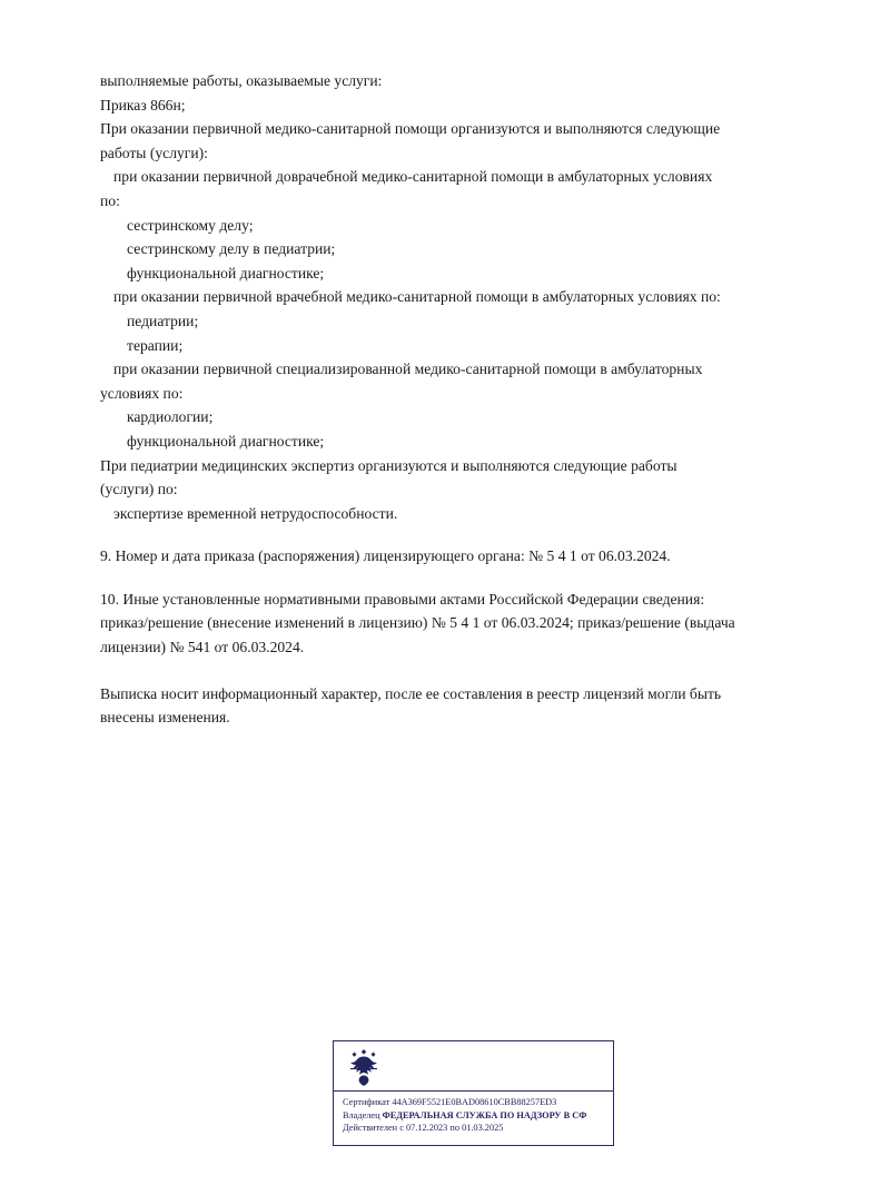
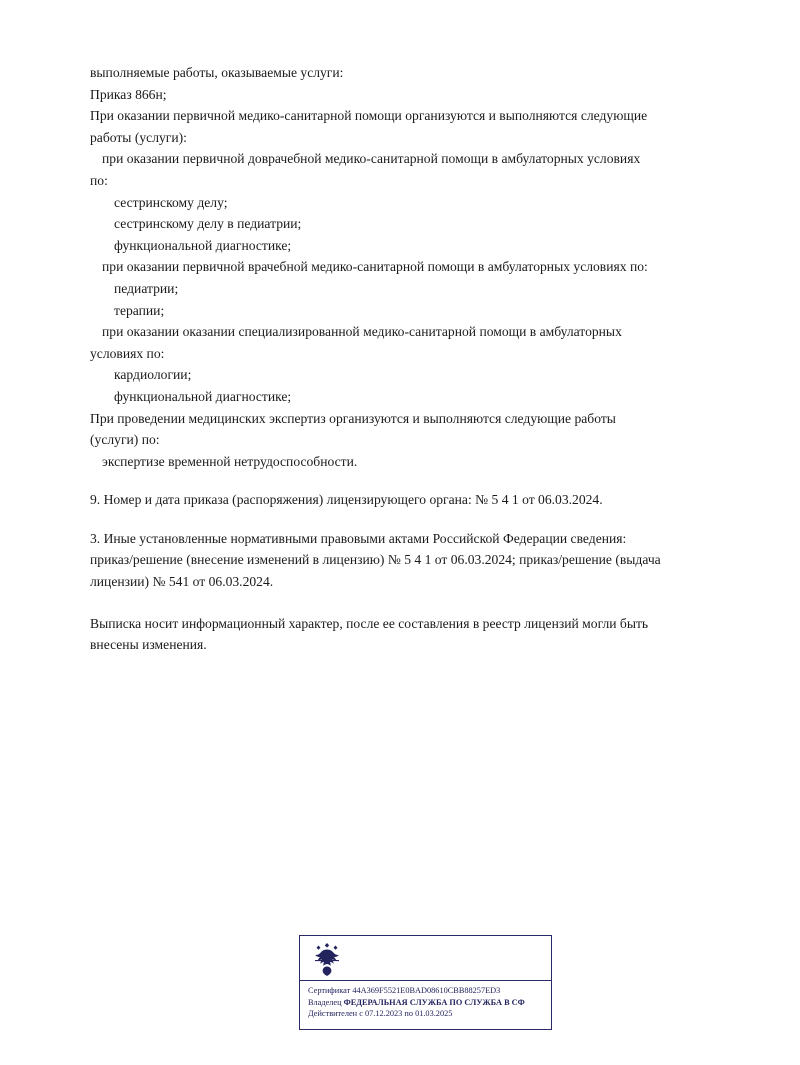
  выполняемые работы, оказываемые услуги:
  Приказ 866н;
  При оказании первичной медико-санитарной помощи организуются и выполняются следующие
  работы (услуги):
  при оказании первичной доврачебной медико-санитарной помощи в амбулаторных условиях
  по:
  сестринскому делу;
  сестринскому делу в педиатрии;
  функциональной диагностике;
  при оказании первичной врачебной медико-санитарной помощи в амбулаторных условиях по:
  педиатрии;
  терапии;
- при оказании первичной специализированной медико-санитарной помощи в амбулаторных
+ при оказании оказании специализированной медико-санитарной помощи в амбулаторных
  условиях по:
  кардиологии;
  функциональной диагностике;
- При педиатрии медицинских экспертиз организуются и выполняются следующие работы
+ При проведении медицинских экспертиз организуются и выполняются следующие работы
  (услуги) по:
  экспертизе временной нетрудоспособности.
  9. Номер и дата приказа (распоряжения) лицензирующего органа: № 5 4 1 от 06.03.2024.
- 10. Иные установленные нормативными правовыми актами Российской Федерации сведения:
+ 3. Иные установленные нормативными правовыми актами Российской Федерации сведения:
  приказ/решение (внесение изменений в лицензию) № 5 4 1 от 06.03.2024; приказ/решение (выдача
  лицензии) № 541 от 06.03.2024.
  Выписка носит информационный характер, после ее составления в реестр лицензий могли быть
  внесены изменения.
  Сертификат 44A369F5521E0BAD08610CBB88257ED3
- Владелец ФЕДЕРАЛЬНАЯ СЛУЖБА ПО НАДЗОРУ В СФ
+ Владелец ФЕДЕРАЛЬНАЯ СЛУЖБА ПО СЛУЖБА В СФ
  Действителен с 07.12.2023 по 01.03.2025
